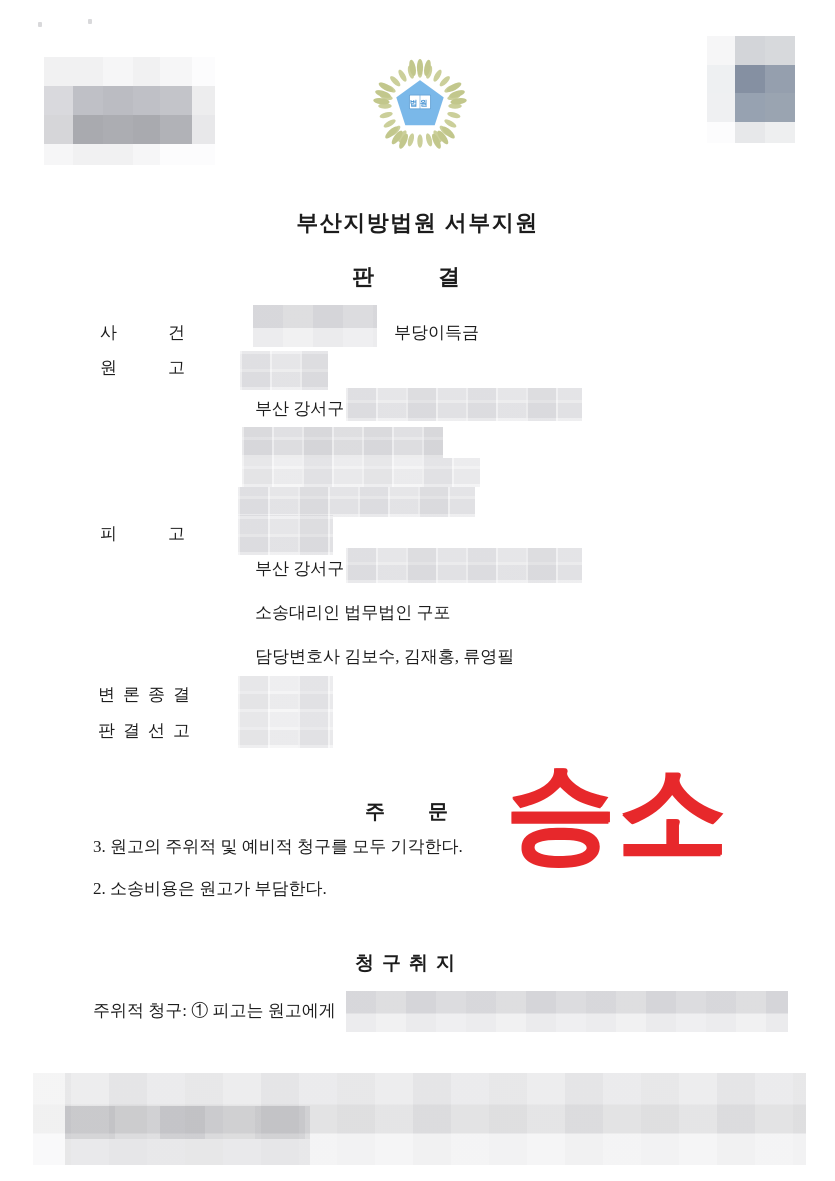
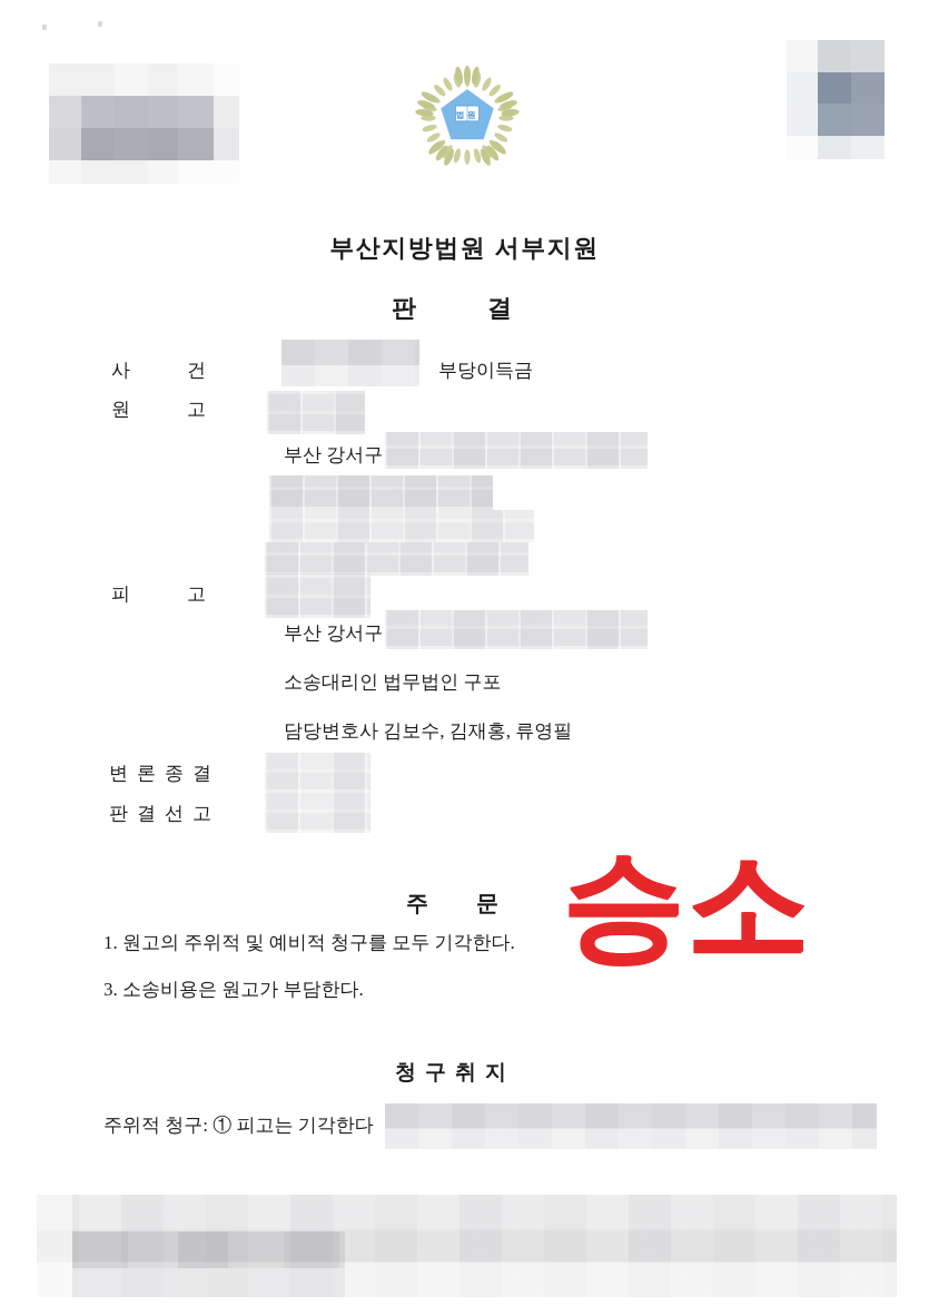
  법원
  부산지방법원 서부지원
  판결
  사건
  부당이득금
  원고
  부산 강서구
  피고
  부산 강서구
  소송대리인 법무법인 구포
  담당변호사 김보수, 김재홍, 류영필
  변론종결
  판결선고
  주문
  승소
- 3. 원고의 주위적 및 예비적 청구를 모두 기각한다.
+ 1. 원고의 주위적 및 예비적 청구를 모두 기각한다.
- 2. 소송비용은 원고가 부담한다.
+ 3. 소송비용은 원고가 부담한다.
  청구취지
- 주위적 청구: ① 피고는 원고에게
+ 주위적 청구: ① 피고는 기각한다
